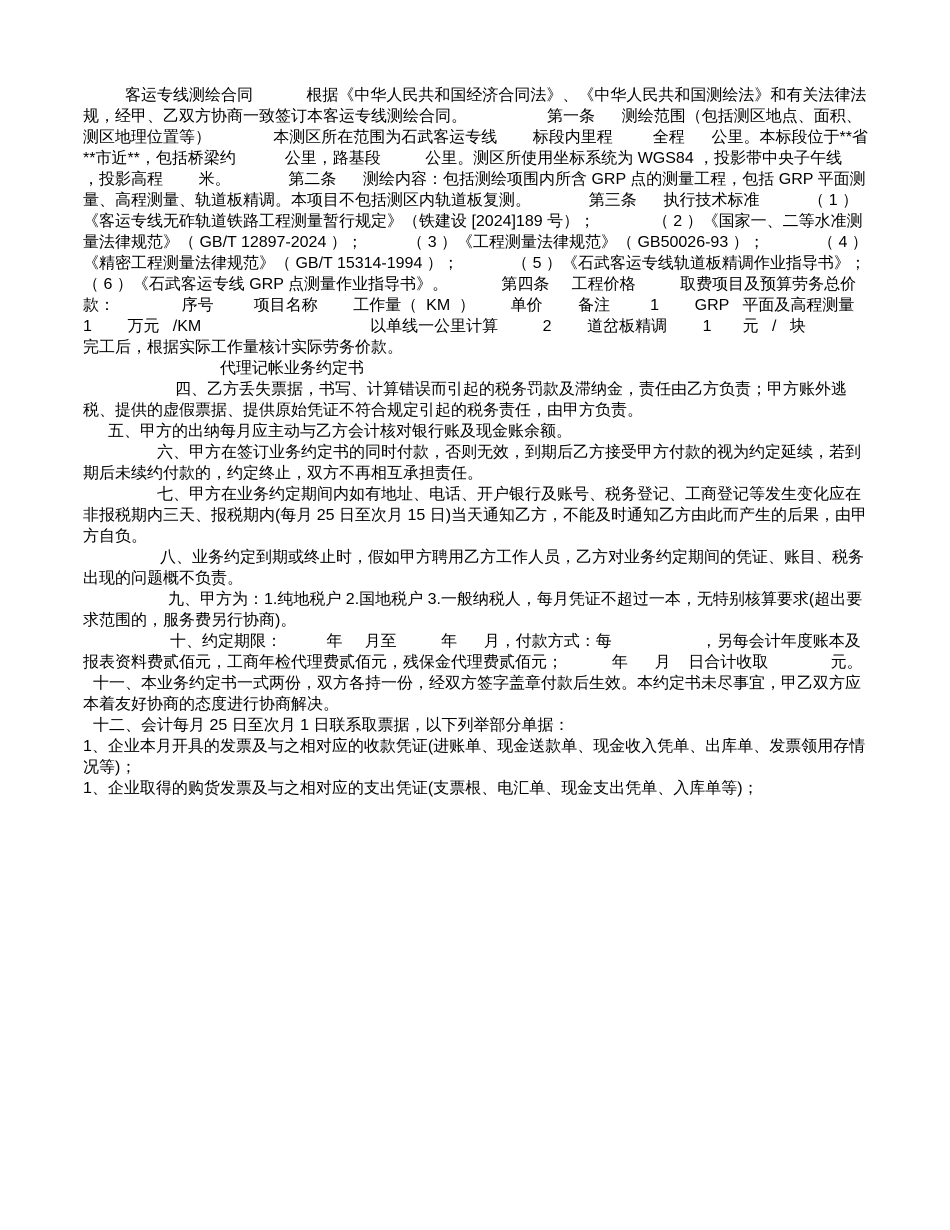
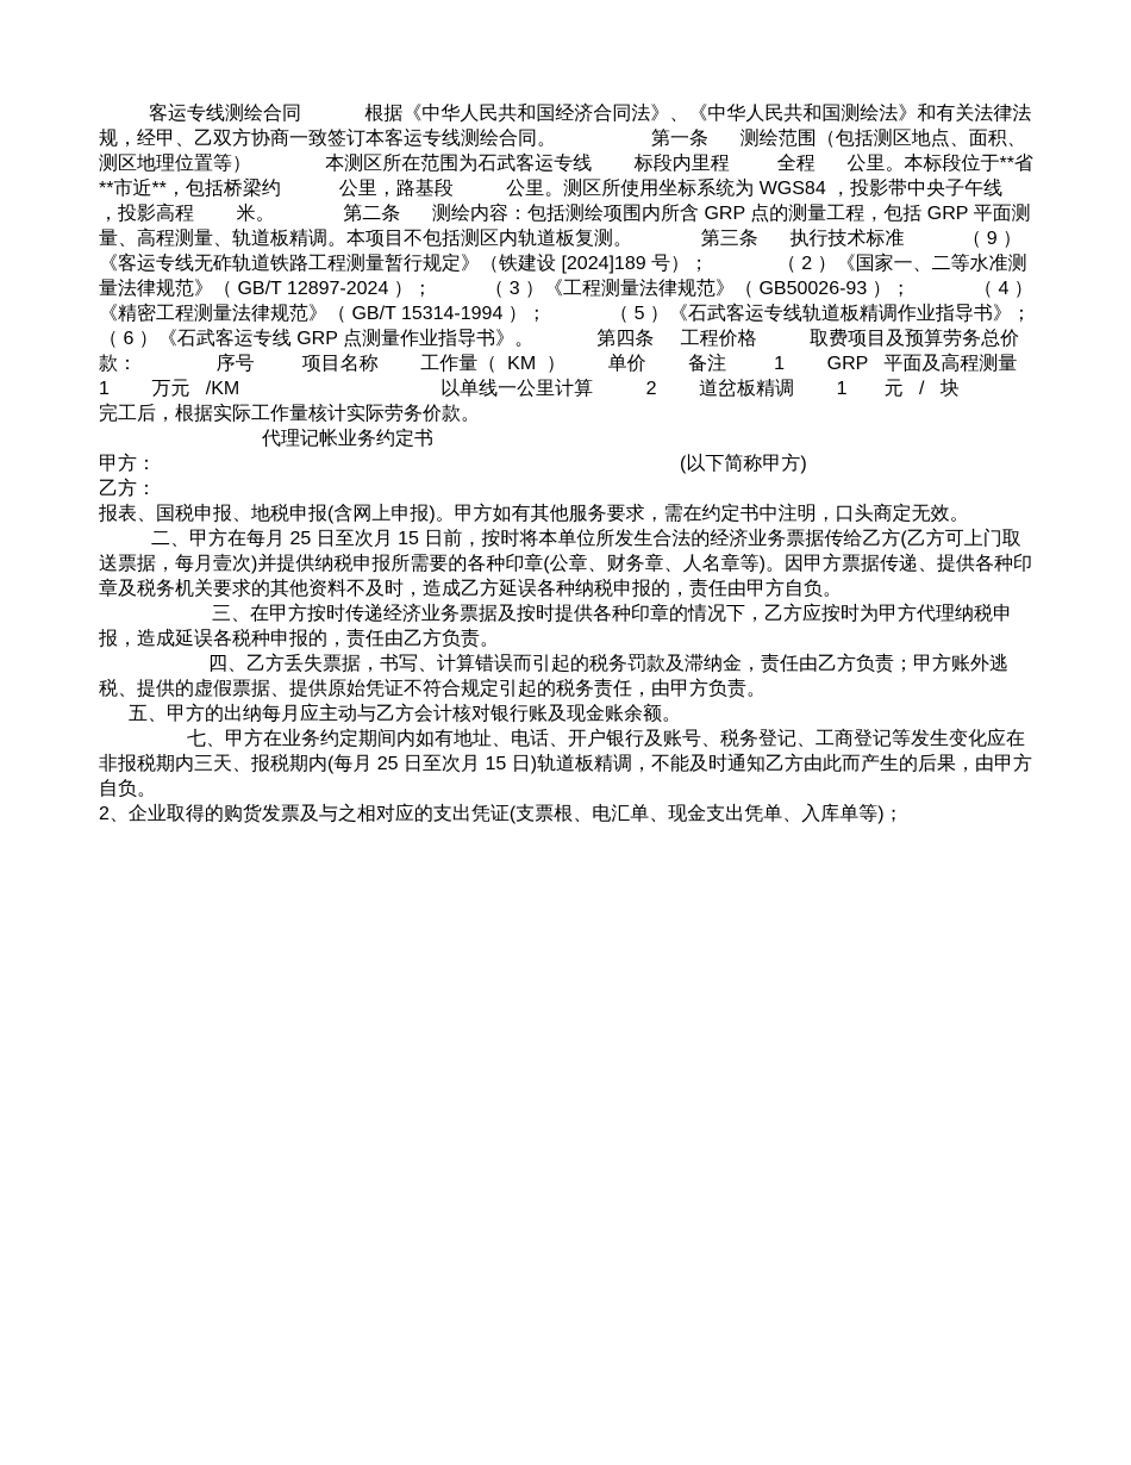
- 客运专线测绘合同 根据《中华人民共和国经济合同法》、《中华人民共和国测绘法》和有关法律法规，经甲、乙双方协商一致签订本客运专线测绘合同。 第一条 测绘范围（包括测区地点、面积、测区地理位置等） 本测区所在范围为石武客运专线 标段内里程 全程 公里。本标段位于**省**市近**，包括桥梁约 公里，路基段 公里。测区所使用坐标系统为 WGS84 ，投影带中央子午线 ，投影高程 米。 第二条 测绘内容：包括测绘项围内所含 GRP 点的测量工程，包括 GRP 平面测量、高程测量、轨道板精调。本项目不包括测区内轨道板复测。 第三条 执行技术标准 （ 1 ）《客运专线无砟轨道铁路工程测量暂行规定》（铁建设 [2024]189 号）； （ 2 ）《国家一、二等水准测量法律规范》（ GB/T 12897-2024 ）； （ 3 ）《工程测量法律规范》（ GB50026-93 ）； （ 4 ）《精密工程测量法律规范》（ GB/T 15314-1994 ）； （ 5 ）《石武客运专线轨道板精调作业指导书》； （ 6 ）《石武客运专线 GRP 点测量作业指导书》。 第四条 工程价格 取费项目及预算劳务总价款： 序号 项目名称 工作量（ KM ） 单价 备注 1 GRP 平面及高程测量 1 万元 /KM 以单线一公里计算 2 道岔板精调 1 元 / 块 完工后，根据实际工作量核计实际劳务价款。
+ 客运专线测绘合同 根据《中华人民共和国经济合同法》、《中华人民共和国测绘法》和有关法律法规，经甲、乙双方协商一致签订本客运专线测绘合同。 第一条 测绘范围（包括测区地点、面积、测区地理位置等） 本测区所在范围为石武客运专线 标段内里程 全程 公里。本标段位于**省**市近**，包括桥梁约 公里，路基段 公里。测区所使用坐标系统为 WGS84 ，投影带中央子午线 ，投影高程 米。 第二条 测绘内容：包括测绘项围内所含 GRP 点的测量工程，包括 GRP 平面测量、高程测量、轨道板精调。本项目不包括测区内轨道板复测。 第三条 执行技术标准 （ 9 ）《客运专线无砟轨道铁路工程测量暂行规定》（铁建设 [2024]189 号）； （ 2 ）《国家一、二等水准测量法律规范》（ GB/T 12897-2024 ）； （ 3 ）《工程测量法律规范》（ GB50026-93 ）； （ 4 ）《精密工程测量法律规范》（ GB/T 15314-1994 ）； （ 5 ）《石武客运专线轨道板精调作业指导书》； （ 6 ）《石武客运专线 GRP 点测量作业指导书》。 第四条 工程价格 取费项目及预算劳务总价款： 序号 项目名称 工作量（ KM ） 单价 备注 1 GRP 平面及高程测量 1 万元 /KM 以单线一公里计算 2 道岔板精调 1 元 / 块 完工后，根据实际工作量核计实际劳务价款。
  代理记帐业务约定书
+ 甲方：
+ (以下简称甲方)
+ 乙方：
+ 报表、国税申报、地税申报(含网上申报)。甲方如有其他服务要求，需在约定书中注明，口头商定无效。
+ 二、甲方在每月 25 日至次月 15 日前，按时将本单位所发生合法的经济业务票据传给乙方(乙方可上门取送票据，每月壹次)并提供纳税申报所需要的各种印章(公章、财务章、人名章等)。因甲方票据传递、提供各种印章及税务机关要求的其他资料不及时，造成乙方延误各种纳税申报的，责任由甲方自负。
+ 三、在甲方按时传递经济业务票据及按时提供各种印章的情况下，乙方应按时为甲方代理纳税申报，造成延误各税种申报的，责任由乙方负责。
  四、乙方丢失票据，书写、计算错误而引起的税务罚款及滞纳金，责任由乙方负责；甲方账外逃税、提供的虚假票据、提供原始凭证不符合规定引起的税务责任，由甲方负责。
  五、甲方的出纳每月应主动与乙方会计核对银行账及现金账余额。
- 六、甲方在签订业务约定书的同时付款，否则无效，到期后乙方接受甲方付款的视为约定延续，若到期后未续约付款的，约定终止，双方不再相互承担责任。
- 七、甲方在业务约定期间内如有地址、电话、开户银行及账号、税务登记、工商登记等发生变化应在非报税期内三天、报税期内(每月 25 日至次月 15 日)当天通知乙方，不能及时通知乙方由此而产生的后果，由甲方自负。
+ 七、甲方在业务约定期间内如有地址、电话、开户银行及账号、税务登记、工商登记等发生变化应在非报税期内三天、报税期内(每月 25 日至次月 15 日)轨道板精调，不能及时通知乙方由此而产生的后果，由甲方自负。
- 八、业务约定到期或终止时，假如甲方聘用乙方工作人员，乙方对业务约定期间的凭证、账目、税务出现的问题概不负责。
- 九、甲方为：1.纯地税户 2.国地税户 3.一般纳税人，每月凭证不超过一本，无特别核算要求(超出要求范围的，服务费另行协商)。
- 十、约定期限： 年 月至 年 月，付款方式：每 ，另每会计年度账本及报表资料费贰佰元，工商年检代理费贰佰元，残保金代理费贰佰元； 年 月 日合计收取 元。
- 十一、本业务约定书一式两份，双方各持一份，经双方签字盖章付款后生效。本约定书未尽事宜，甲乙双方应本着友好协商的态度进行协商解决。
- 十二、会计每月 25 日至次月 1 日联系取票据，以下列举部分单据：
- 1、企业本月开具的发票及与之相对应的收款凭证(进账单、现金送款单、现金收入凭单、出库单、发票领用存情况等)；
- 1、企业取得的购货发票及与之相对应的支出凭证(支票根、电汇单、现金支出凭单、入库单等)；
+ 2、企业取得的购货发票及与之相对应的支出凭证(支票根、电汇单、现金支出凭单、入库单等)；
